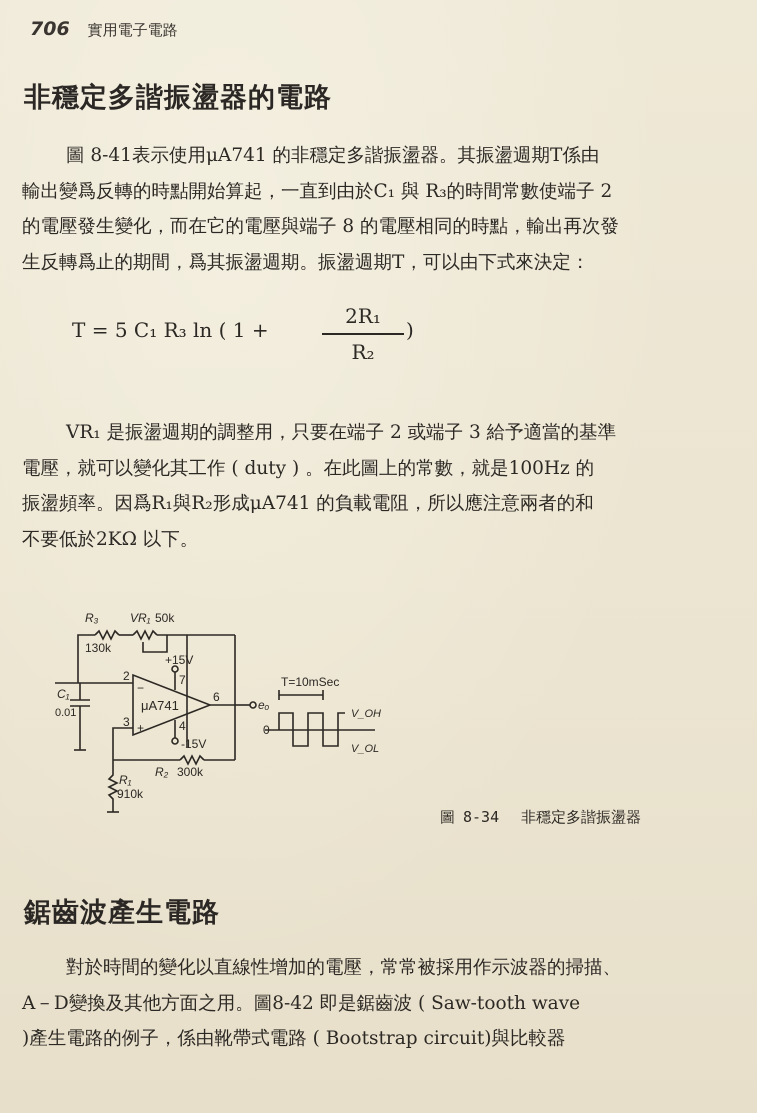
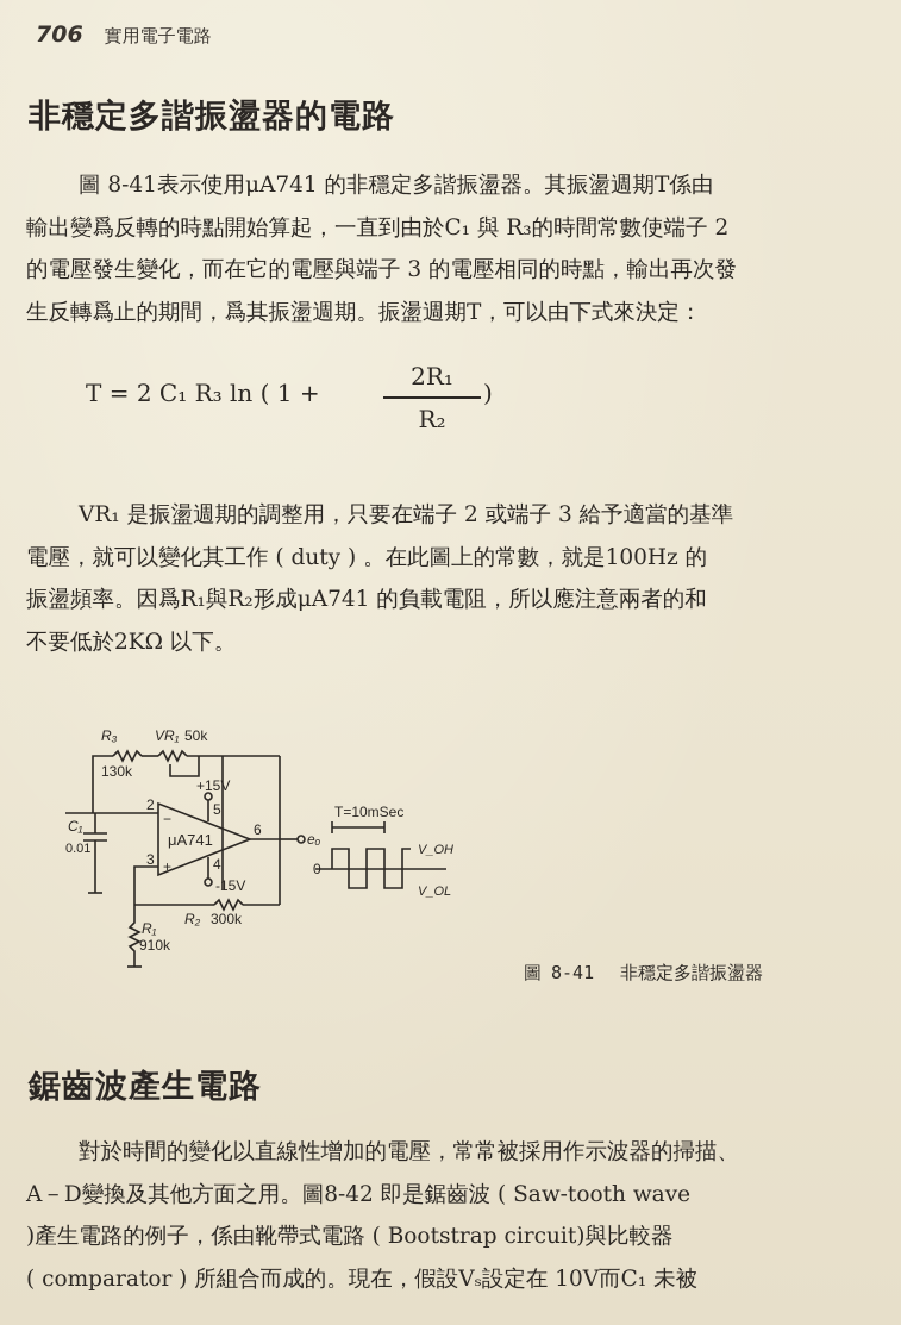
  706
  實用電子電路
  非穩定多諧振盪器的電路
  圖 8-41表示使用μA741 的非穩定多諧振盪器。其振盪週期T係由
  輸出變爲反轉的時點開始算起，一直到由於C₁ 與 R₃的時間常數使端子 2
- 的電壓發生變化，而在它的電壓與端子 8 的電壓相同的時點，輸出再次發
+ 的電壓發生變化，而在它的電壓與端子 3 的電壓相同的時點，輸出再次發
  生反轉爲止的期間，爲其振盪週期。振盪週期T，可以由下式來決定：
- T = 5 C₁ R₃ ln ( 1 +
+ T = 2 C₁ R₃ ln ( 1 +
  2R₁
  R₂
  )
  VR₁ 是振盪週期的調整用，只要在端子 2 或端子 3 給予適當的基準
  電壓，就可以變化其工作 ( duty ) 。在此圖上的常數，就是100Hz 的
  振盪頻率。因爲R₁與R₂形成μA741 的負載電阻，所以應注意兩者的和
  不要低於2KΩ 以下。
  R₃
  130k
  VR₁
  50k
  +15V
- 7
+ 5
  4
  -15V
  2
  3
  6
  μA741
  −
  +
  C₁
  0.01
  R₁
  910k
  R₂
  300k
  eₒ
  T=10mSec
  0
  V_OH
  V_OL
- 圖 8-34 非穩定多諧振盪器
+ 圖 8-41 非穩定多諧振盪器
  鋸齒波產生電路
  對於時間的變化以直線性增加的電壓，常常被採用作示波器的掃描、
  A－D變換及其他方面之用。圖8-42 即是鋸齒波 ( Saw-tooth wave
  )產生電路的例子，係由靴帶式電路 ( Bootstrap circuit)與比較器
+ ( comparator ) 所組合而成的。現在，假設Vₛ設定在 10V而C₁ 未被
